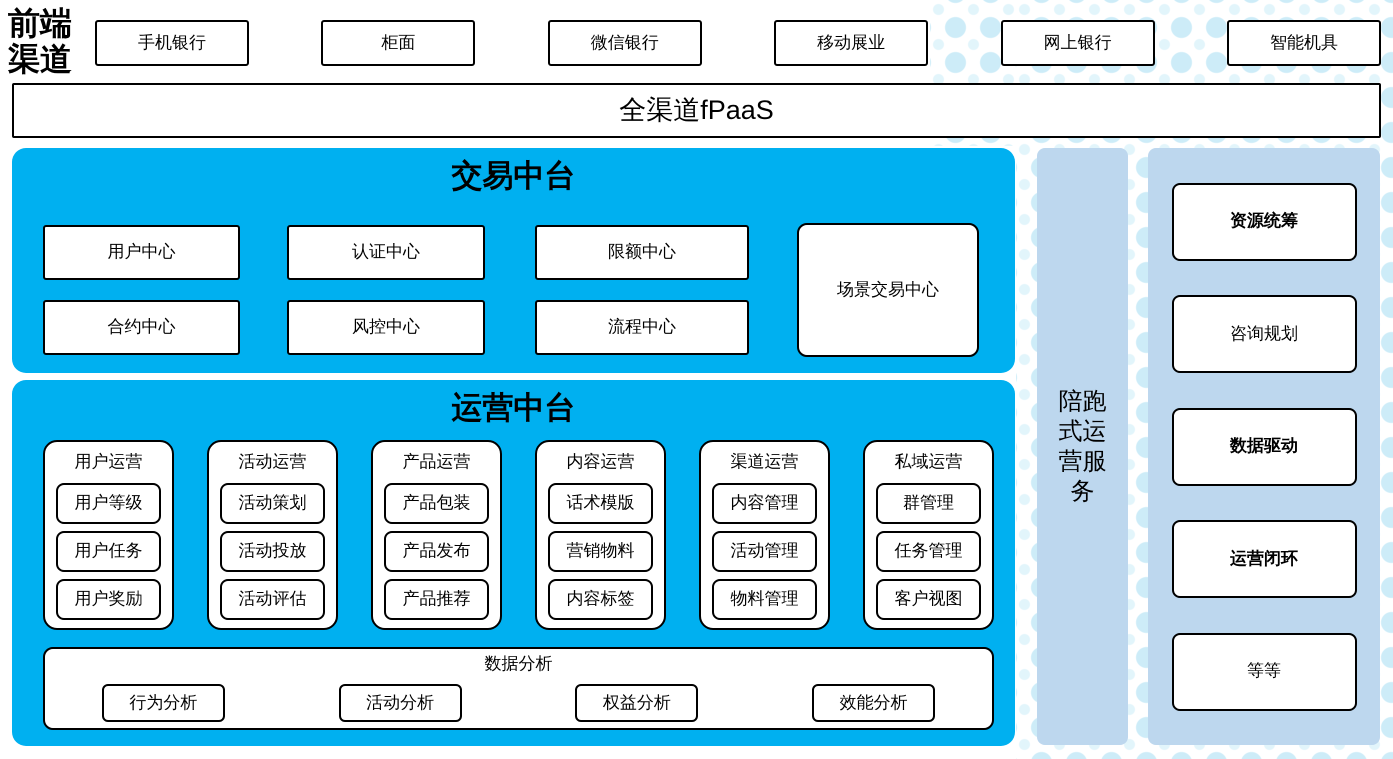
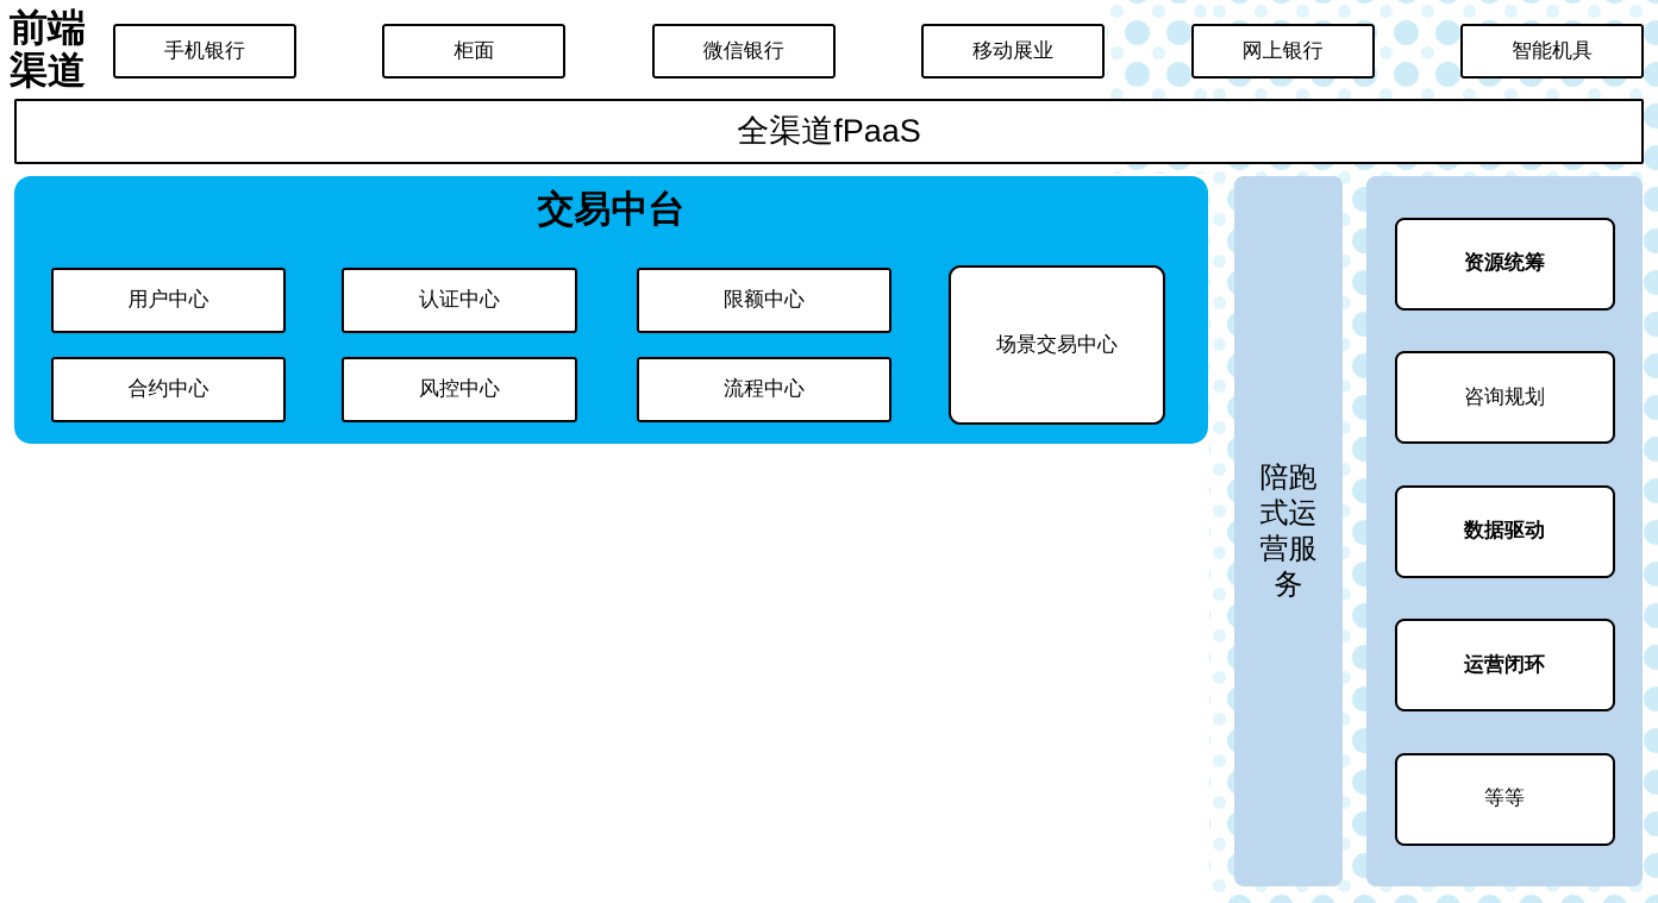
  前端渠道
  手机银行
  柜面
  微信银行
  移动展业
  网上银行
  智能机具
  全渠道fPaaS
  交易中台
  用户中心
  认证中心
  限额中心
  合约中心
  风控中心
  流程中心
  场景交易中心
- 运营中台
- 用户运营
- 用户等级
- 用户任务
- 用户奖励
- 活动运营
- 活动策划
- 活动投放
- 活动评估
- 产品运营
- 产品包装
- 产品发布
- 产品推荐
- 内容运营
- 话术模版
- 营销物料
- 内容标签
- 渠道运营
- 内容管理
- 活动管理
- 物料管理
- 私域运营
- 群管理
- 任务管理
- 客户视图
- 数据分析
- 行为分析
- 活动分析
- 权益分析
- 效能分析
  陪跑式运营服务
  资源统筹
  咨询规划
  数据驱动
  运营闭环
  等等
